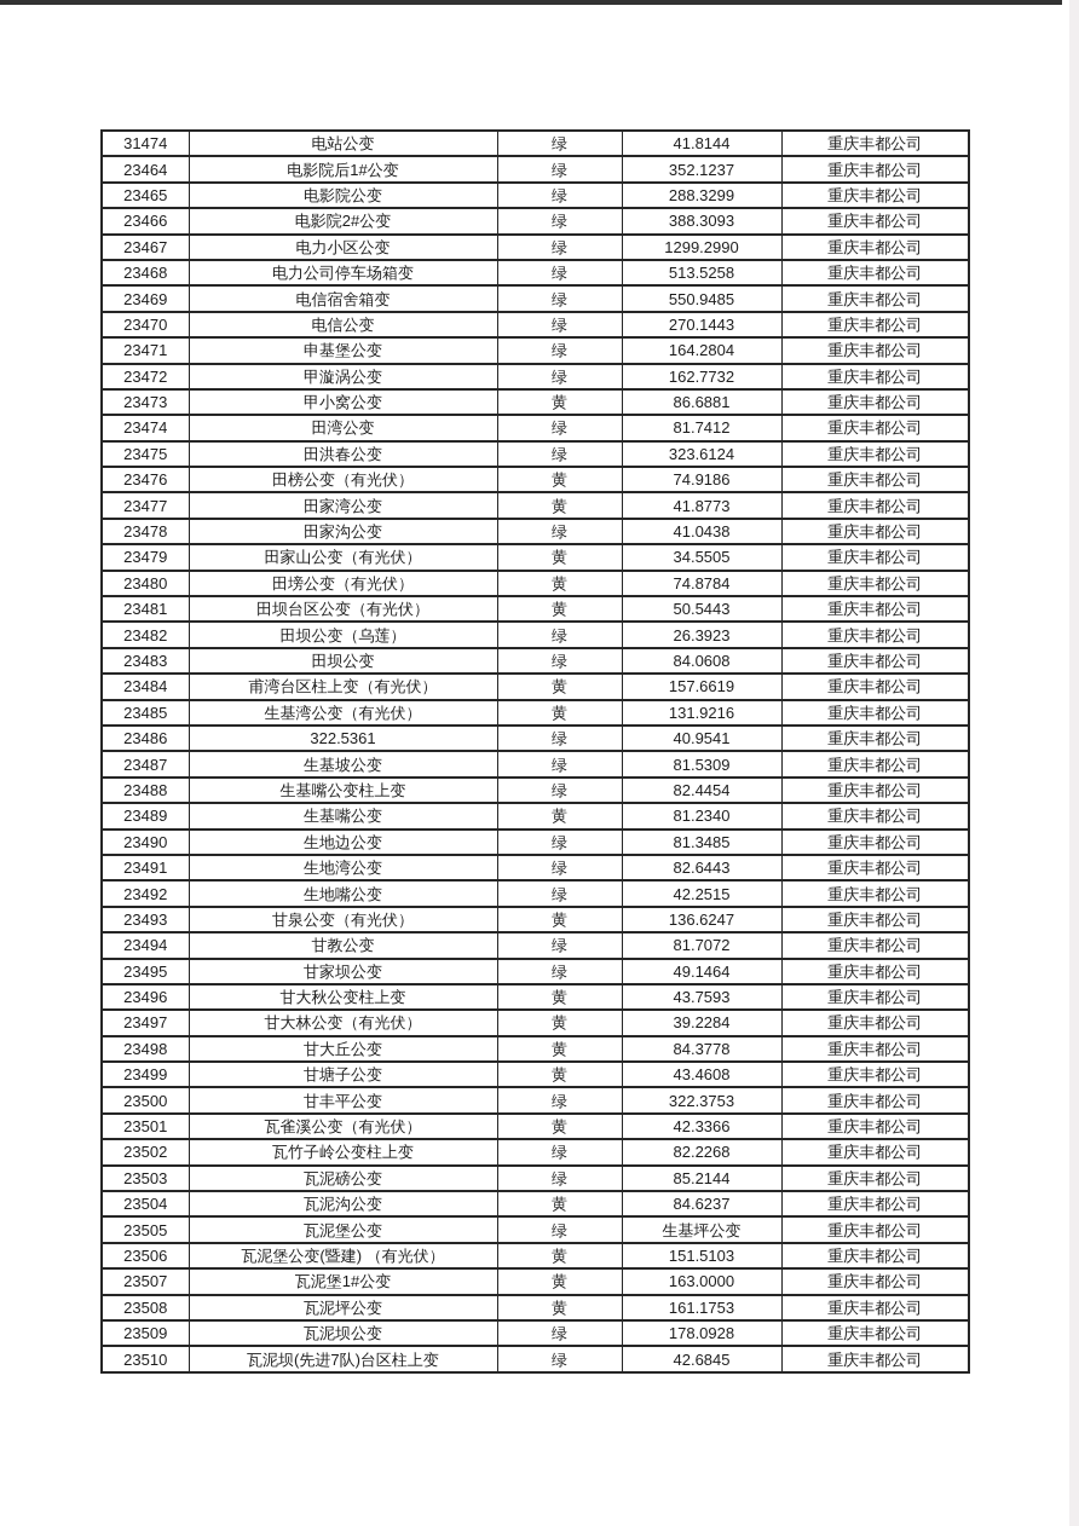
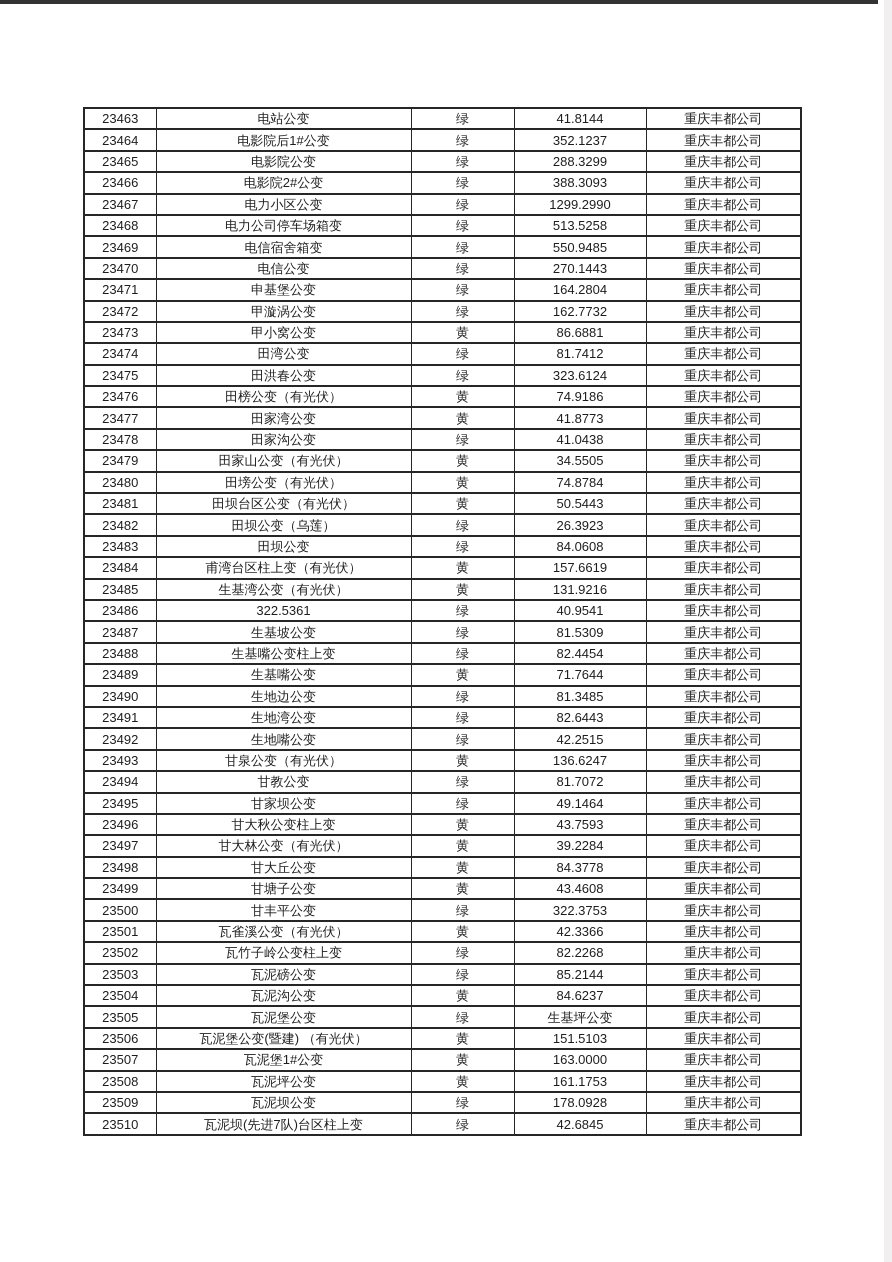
- 31474	电站公变	绿	41.8144	重庆丰都公司
+ 23463	电站公变	绿	41.8144	重庆丰都公司
  23464	电影院后1#公变	绿	352.1237	重庆丰都公司
  23465	电影院公变	绿	288.3299	重庆丰都公司
  23466	电影院2#公变	绿	388.3093	重庆丰都公司
  23467	电力小区公变	绿	1299.2990	重庆丰都公司
  23468	电力公司停车场箱变	绿	513.5258	重庆丰都公司
  23469	电信宿舍箱变	绿	550.9485	重庆丰都公司
  23470	电信公变	绿	270.1443	重庆丰都公司
  23471	申基堡公变	绿	164.2804	重庆丰都公司
  23472	甲漩涡公变	绿	162.7732	重庆丰都公司
  23473	甲小窝公变	黄	86.6881	重庆丰都公司
  23474	田湾公变	绿	81.7412	重庆丰都公司
  23475	田洪春公变	绿	323.6124	重庆丰都公司
  23476	田榜公变（有光伏）	黄	74.9186	重庆丰都公司
  23477	田家湾公变	黄	41.8773	重庆丰都公司
  23478	田家沟公变	绿	41.0438	重庆丰都公司
  23479	田家山公变（有光伏）	黄	34.5505	重庆丰都公司
  23480	田塝公变（有光伏）	黄	74.8784	重庆丰都公司
  23481	田坝台区公变（有光伏）	黄	50.5443	重庆丰都公司
  23482	田坝公变（乌莲）	绿	26.3923	重庆丰都公司
  23483	田坝公变	绿	84.0608	重庆丰都公司
  23484	甫湾台区柱上变（有光伏）	黄	157.6619	重庆丰都公司
  23485	生基湾公变（有光伏）	黄	131.9216	重庆丰都公司
  23486	322.5361	绿	40.9541	重庆丰都公司
  23487	生基坡公变	绿	81.5309	重庆丰都公司
  23488	生基嘴公变柱上变	绿	82.4454	重庆丰都公司
- 23489	生基嘴公变	黄	81.2340	重庆丰都公司
+ 23489	生基嘴公变	黄	71.7644	重庆丰都公司
  23490	生地边公变	绿	81.3485	重庆丰都公司
  23491	生地湾公变	绿	82.6443	重庆丰都公司
  23492	生地嘴公变	绿	42.2515	重庆丰都公司
  23493	甘泉公变（有光伏）	黄	136.6247	重庆丰都公司
  23494	甘教公变	绿	81.7072	重庆丰都公司
  23495	甘家坝公变	绿	49.1464	重庆丰都公司
  23496	甘大秋公变柱上变	黄	43.7593	重庆丰都公司
  23497	甘大林公变（有光伏）	黄	39.2284	重庆丰都公司
  23498	甘大丘公变	黄	84.3778	重庆丰都公司
  23499	甘塘子公变	黄	43.4608	重庆丰都公司
  23500	甘丰平公变	绿	322.3753	重庆丰都公司
  23501	瓦雀溪公变（有光伏）	黄	42.3366	重庆丰都公司
  23502	瓦竹子岭公变柱上变	绿	82.2268	重庆丰都公司
  23503	瓦泥磅公变	绿	85.2144	重庆丰都公司
  23504	瓦泥沟公变	黄	84.6237	重庆丰都公司
  23505	瓦泥堡公变	绿	生基坪公变	重庆丰都公司
  23506	瓦泥堡公变(暨建) （有光伏）	黄	151.5103	重庆丰都公司
  23507	瓦泥堡1#公变	黄	163.0000	重庆丰都公司
  23508	瓦泥坪公变	黄	161.1753	重庆丰都公司
  23509	瓦泥坝公变	绿	178.0928	重庆丰都公司
  23510	瓦泥坝(先进7队)台区柱上变	绿	42.6845	重庆丰都公司
